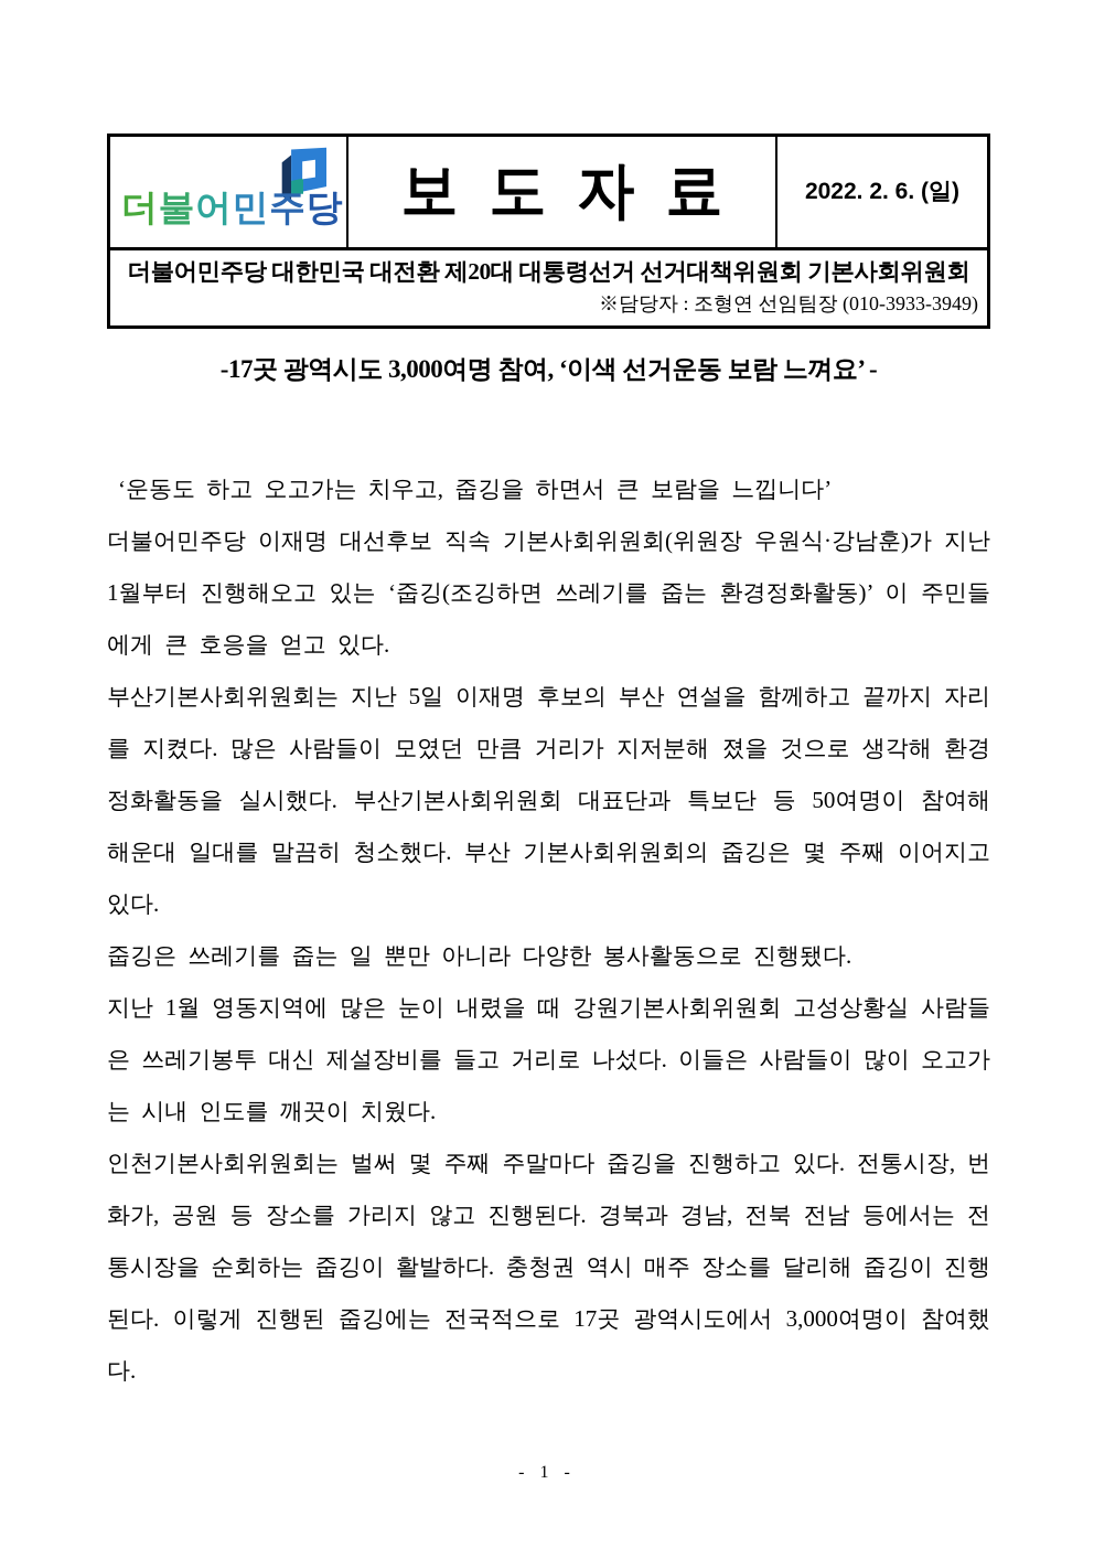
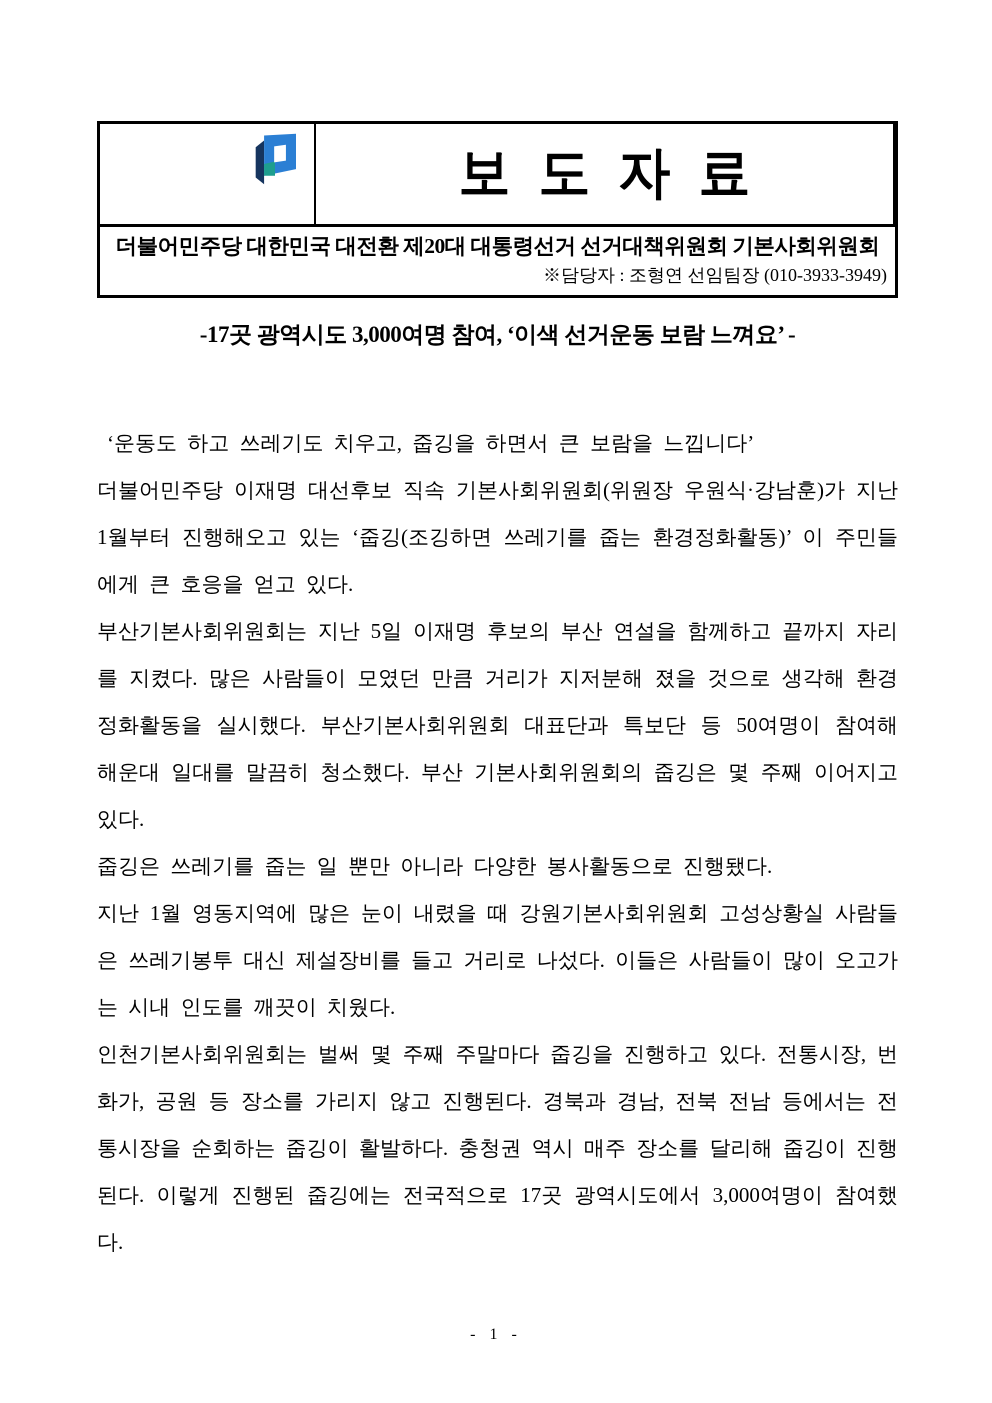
- 더불어민주당
  보도자료
- 2022. 2. 6. (일)
  더불어민주당 대한민국 대전환 제20대 대통령선거 선거대책위원회 기본사회위원회
  ※담당자 : 조형연 선임팀장 (010-3933-3949)
  -17곳 광역시도 3,000여명 참여, ‘이색 선거운동 보람 느껴요’ -
- ‘운동도 하고 오고가는 치우고, 줍깅을 하면서 큰 보람을 느낍니다’
+ ‘운동도 하고 쓰레기도 치우고, 줍깅을 하면서 큰 보람을 느낍니다’
  더불어민주당 이재명 대선후보 직속 기본사회위원회(위원장 우원식·강남훈)가 지난 1월부터 진행해오고 있는 ‘줍깅(조깅하면 쓰레기를 줍는 환경정화활동)’ 이 주민들에게 큰 호응을 얻고 있다.
  부산기본사회위원회는 지난 5일 이재명 후보의 부산 연설을 함께하고 끝까지 자리를 지켰다. 많은 사람들이 모였던 만큼 거리가 지저분해 졌을 것으로 생각해 환경정화활동을 실시했다. 부산기본사회위원회 대표단과 특보단 등 50여명이 참여해 해운대 일대를 말끔히 청소했다. 부산 기본사회위원회의 줍깅은 몇 주째 이어지고 있다.
  줍깅은 쓰레기를 줍는 일 뿐만 아니라 다양한 봉사활동으로 진행됐다.
  지난 1월 영동지역에 많은 눈이 내렸을 때 강원기본사회위원회 고성상황실 사람들은 쓰레기봉투 대신 제설장비를 들고 거리로 나섰다. 이들은 사람들이 많이 오고가는 시내 인도를 깨끗이 치웠다.
  인천기본사회위원회는 벌써 몇 주째 주말마다 줍깅을 진행하고 있다. 전통시장, 번화가, 공원 등 장소를 가리지 않고 진행된다. 경북과 경남, 전북 전남 등에서는 전통시장을 순회하는 줍깅이 활발하다. 충청권 역시 매주 장소를 달리해 줍깅이 진행된다. 이렇게 진행된 줍깅에는 전국적으로 17곳 광역시도에서 3,000여명이 참여했다.
  - 1 -
